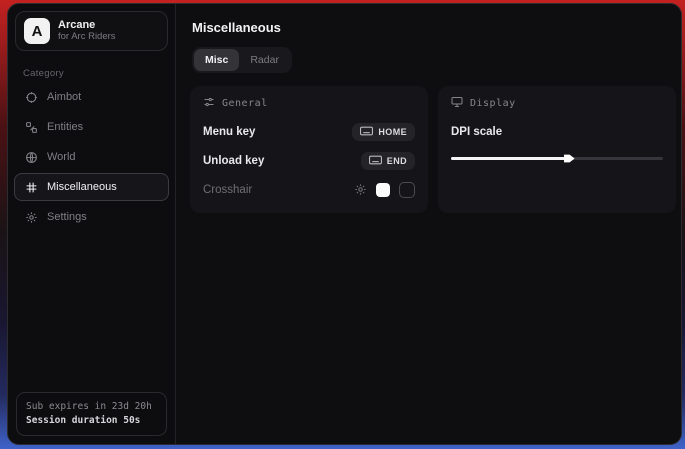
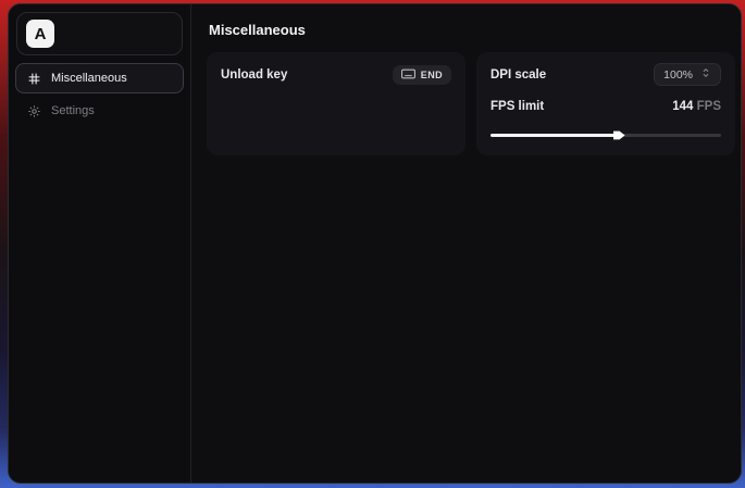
  A
- Arcane
- for Arc Riders
- Category
- Aimbot
- Entities
- World
  Miscellaneous
  Settings
- Sub expires in 23d 20h
- Session duration 50s
  Miscellaneous
- Misc
- Radar
- General
- Menu key
- HOME
  Unload key
  END
- Crosshair
- Display
  DPI scale
+ 100%
+ FPS limit
+ 144 FPS
